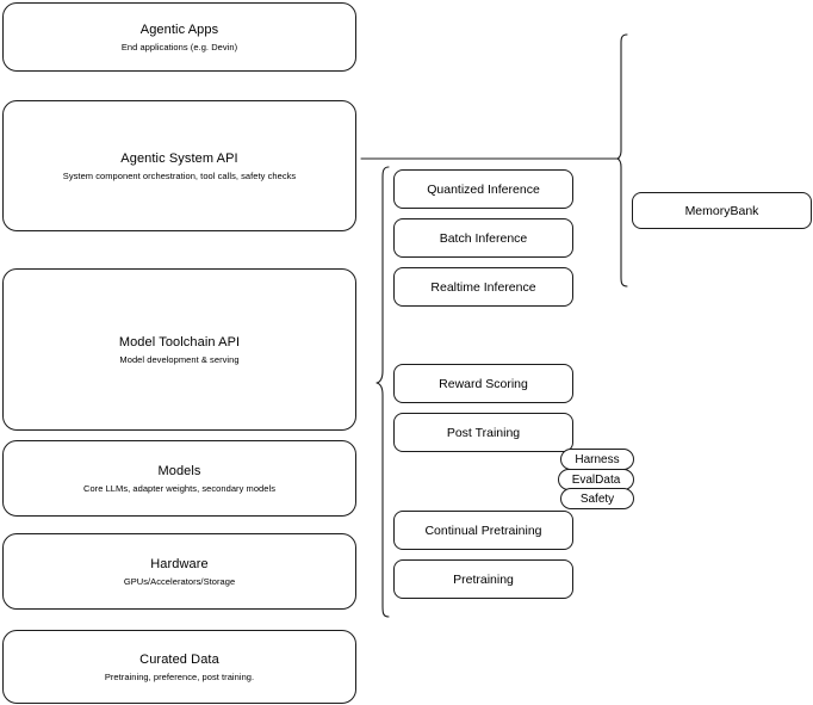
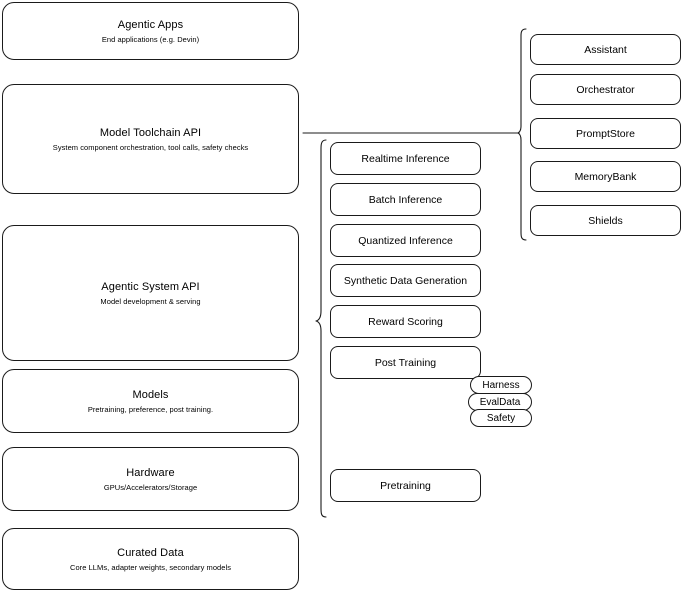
  Agentic Apps
  End applications (e.g. Devin)
- Agentic System API
+ Model Toolchain API
  System component orchestration, tool calls, safety checks
- Model Toolchain API
+ Agentic System API
  Model development & serving
  Models
- Core LLMs, adapter weights, secondary models
+ Pretraining, preference, post training.
  Hardware
  GPUs/Accelerators/Storage
  Curated Data
- Pretraining, preference, post training.
+ Core LLMs, adapter weights, secondary models
- Quantized Inference
+ Realtime Inference
  Batch Inference
- Realtime Inference
+ Quantized Inference
+ Synthetic Data Generation
  Reward Scoring
  Post Training
- Continual Pretraining
  Pretraining
  Harness
  EvalData
  Safety
+ Assistant
+ Orchestrator
+ PromptStore
  MemoryBank
+ Shields
